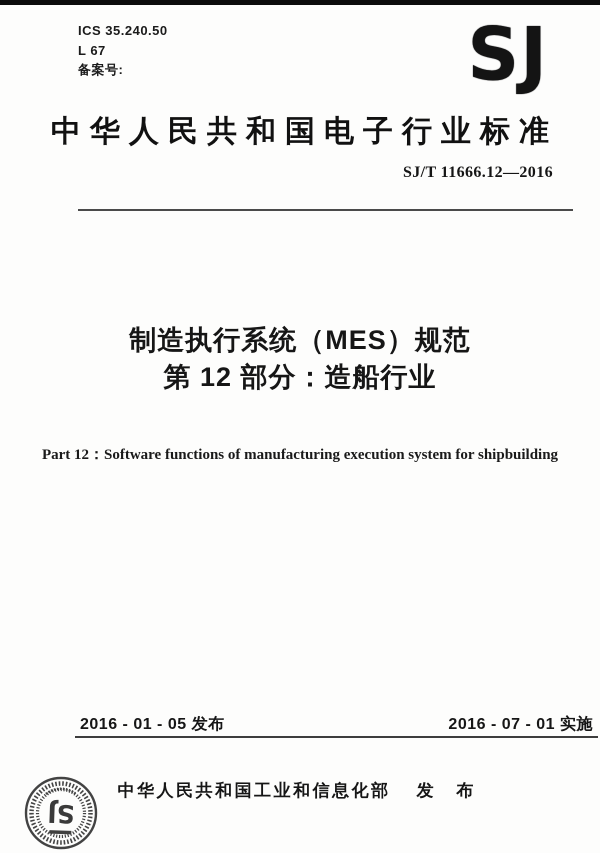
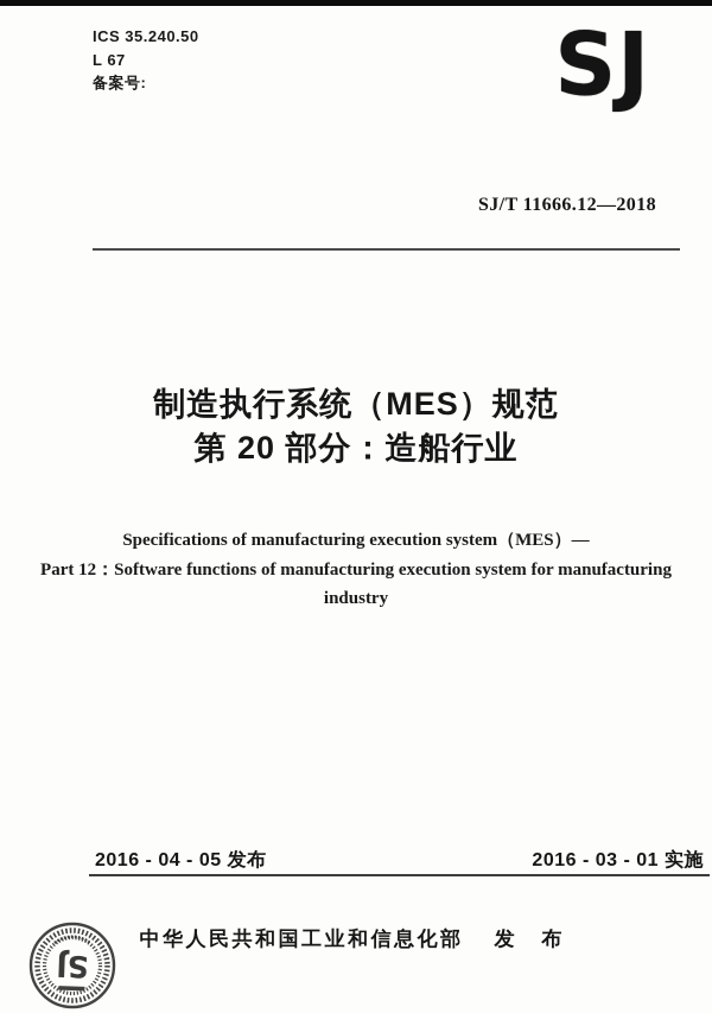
  ICS 35.240.50
  L 67
  备案号:
  SJ
- 中华人民共和国电子行业标准
- SJ/T 11666.12—2016
+ SJ/T 11666.12—2018
  制造执行系统（MES）规范
- 第 12 部分：造船行业
+ 第 20 部分：造船行业
+ Specifications of manufacturing execution system（MES）—
- Part 12：Software functions of manufacturing execution system for shipbuilding
+ Part 12：Software functions of manufacturing execution system for manufacturing
+ industry
- 2016 - 01 - 05 发布
+ 2016 - 04 - 05 发布
- 2016 - 07 - 01 实施
+ 2016 - 03 - 01 实施
  中华人民共和国工业和信息化部 发 布
